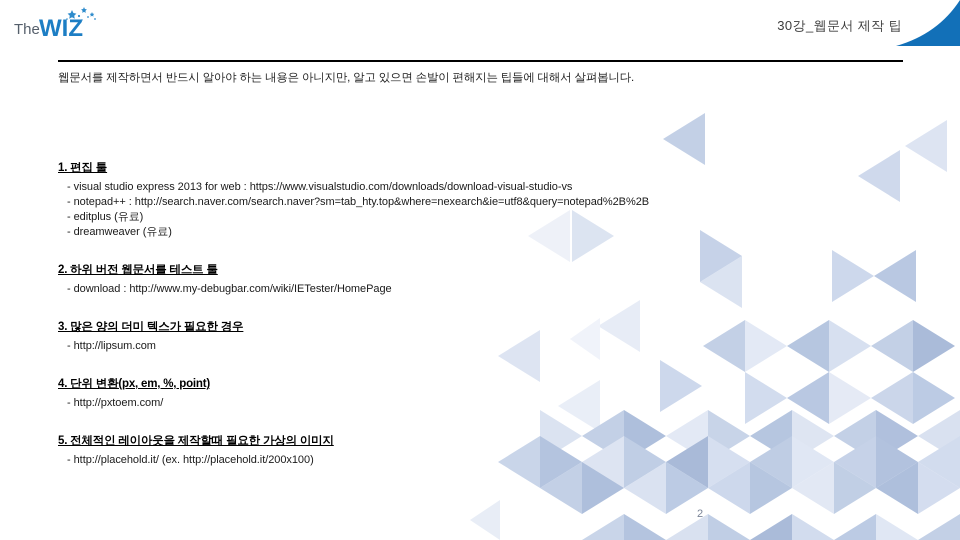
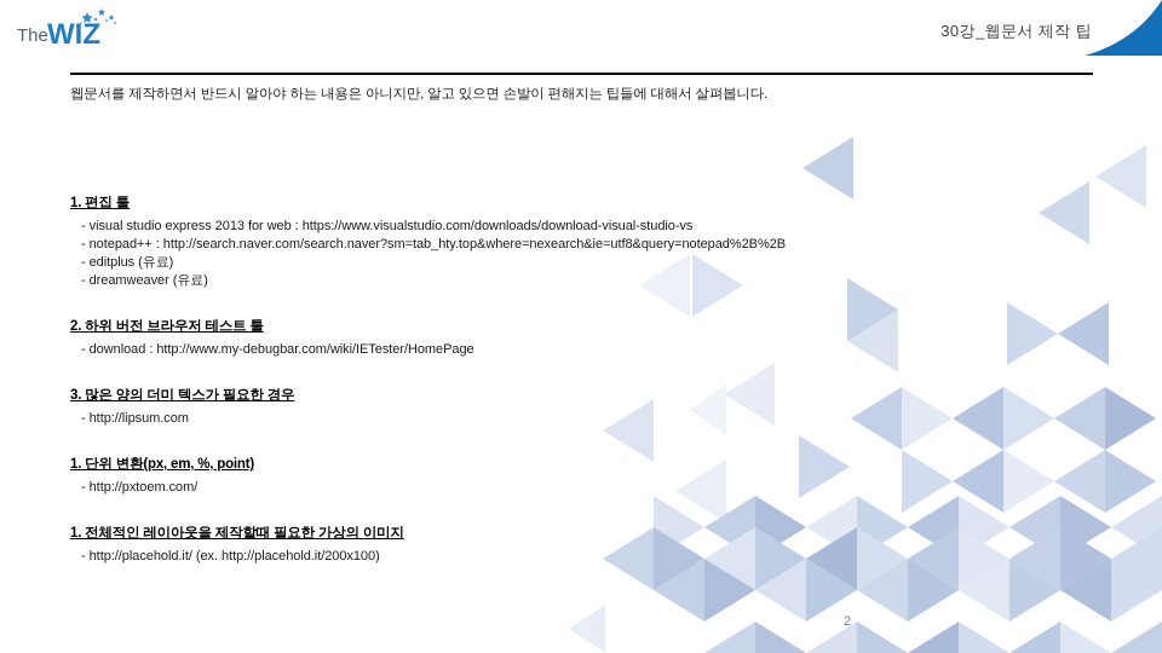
  The
  WIZ
  30강_웹문서 제작 팁
  웹문서를 제작하면서 반드시 알아야 하는 내용은 아니지만, 알고 있으면 손발이 편해지는 팁들에 대해서 살펴봅니다.
  1. 편집 툴
  - visual studio express 2013 for web : https://www.visualstudio.com/downloads/download-visual-studio-vs
  - notepad++ : http://search.naver.com/search.naver?sm=tab_hty.top&where=nexearch&ie=utf8&query=notepad%2B%2B
  - editplus (유료)
  - dreamweaver (유료)
- 2. 하위 버전 웹문서를 테스트 툴
+ 2. 하위 버전 브라우저 테스트 툴
  - download : http://www.my-debugbar.com/wiki/IETester/HomePage
  3. 많은 양의 더미 텍스가 필요한 경우
  - http://lipsum.com
- 4. 단위 변환(px, em, %, point)
+ 1. 단위 변환(px, em, %, point)
  - http://pxtoem.com/
- 5. 전체적인 레이아웃을 제작할때 필요한 가상의 이미지
+ 1. 전체적인 레이아웃을 제작할때 필요한 가상의 이미지
  - http://placehold.it/ (ex. http://placehold.it/200x100)
  2
